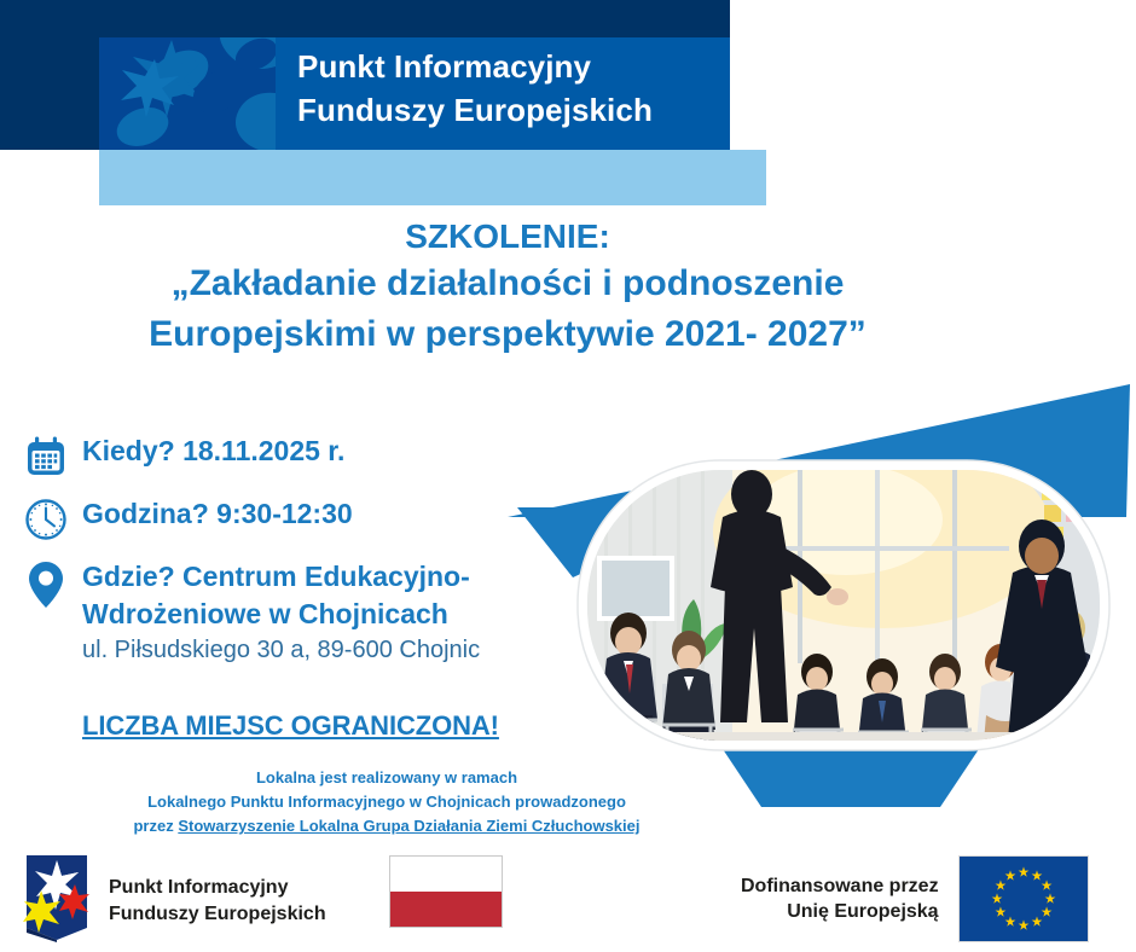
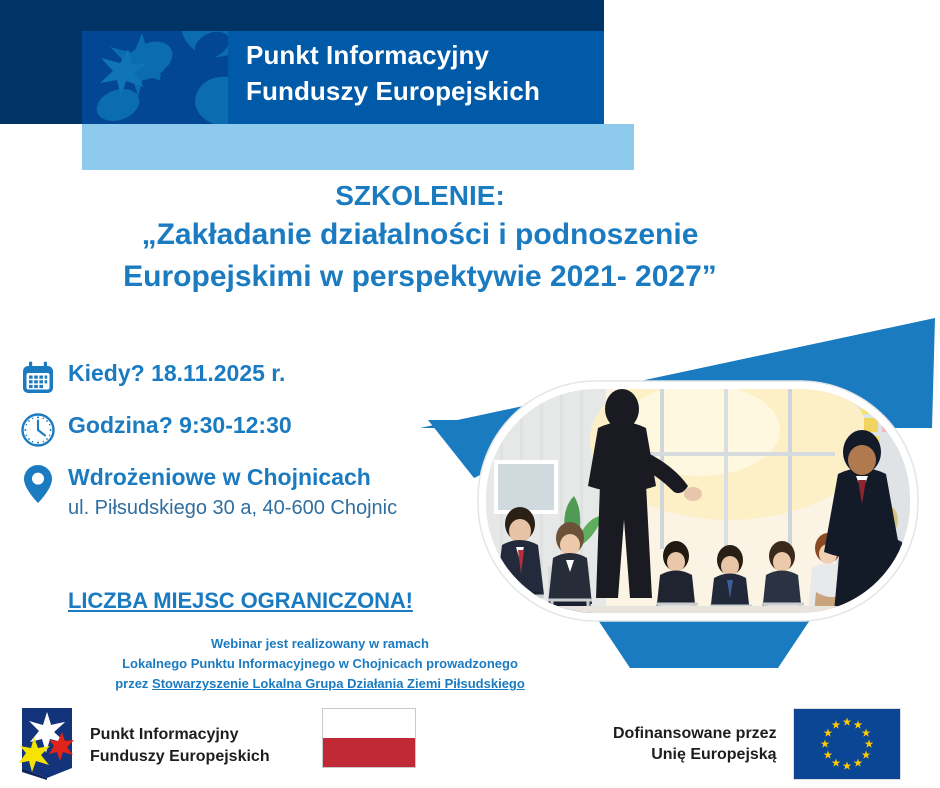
  Punkt Informacyjny
  Funduszy Europejskich
  SZKOLENIE:
  „Zakładanie działalności i podnoszenie
  Europejskimi w perspektywie 2021- 2027”
  Kiedy? 18.11.2025 r.
  Godzina? 9:30-12:30
- Gdzie? Centrum Edukacyjno-
  Wdrożeniowe w Chojnicach
- ul. Piłsudskiego 30 a, 89-600 Chojnic
+ ul. Piłsudskiego 30 a, 40-600 Chojnic
  LICZBA MIEJSC OGRANICZONA!
- Lokalna jest realizowany w ramach
+ Webinar jest realizowany w ramach
  Lokalnego Punktu Informacyjnego w Chojnicach prowadzonego
- przez Stowarzyszenie Lokalna Grupa Działania Ziemi Człuchowskiej
+ przez Stowarzyszenie Lokalna Grupa Działania Ziemi Piłsudskiego
  Punkt Informacyjny
  Funduszy Europejskich
  Dofinansowane przez
  Unię Europejską
